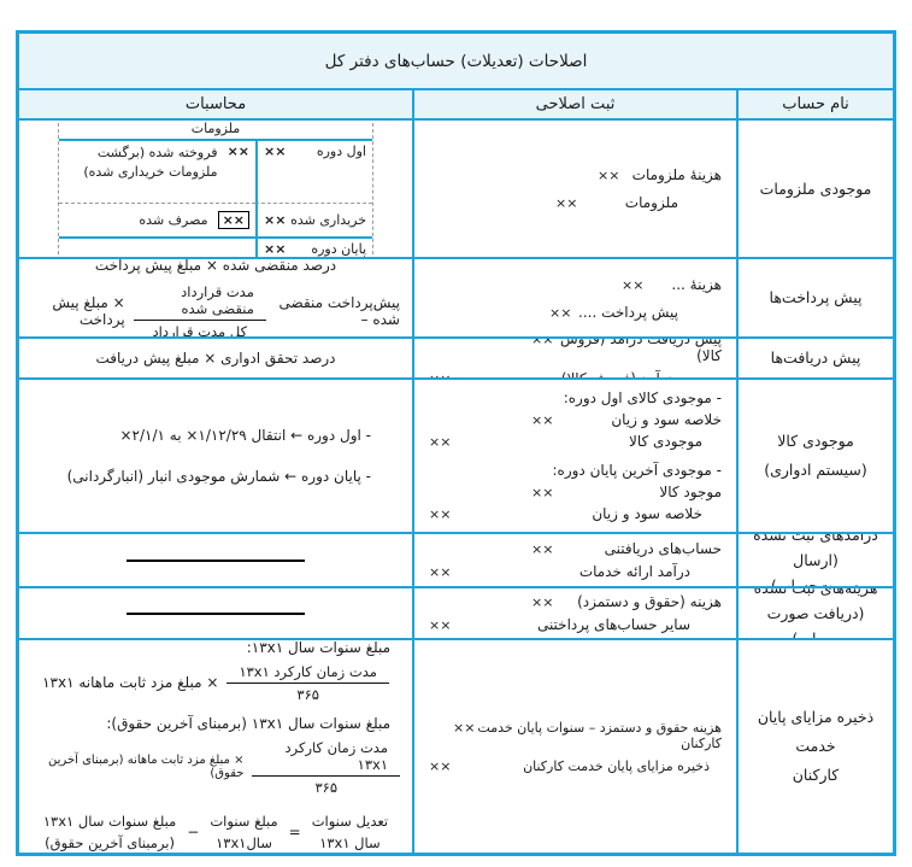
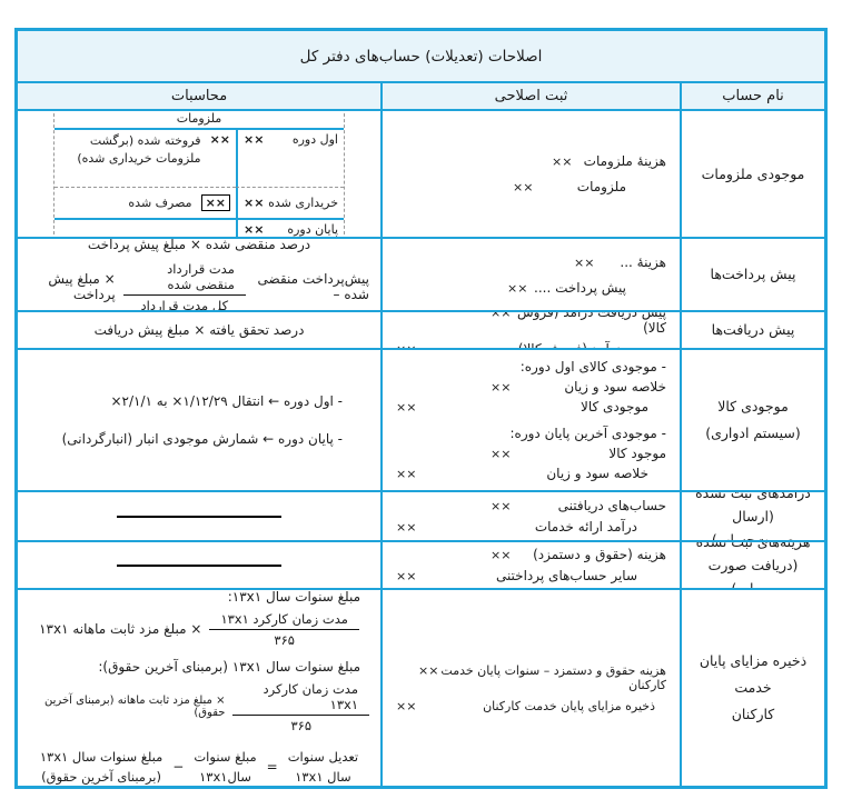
  اصلاحات (تعدیلات) حساب‌های دفتر کل
  نام حساب
  ثبت اصلاحی
  محاسبات
  موجودی ملزومات
  هزینۀ ملزومات
  ××
  ملزومات
  ××
  ملزومات
  اول دوره
  ××
  ××
  فروخته شده (برگشت ملزومات خریداری شده)
  خریداری شده
  ××
  ××
  مصرف شده
  پایان دوره
  ××
  پیش پرداخت‌ها
  هزینۀ ...
  ××
  پیش پرداخت ....
  ××
  درصد منقضی شده × مبلغ پیش پرداخت
  پیش‌پرداخت منقضی شده –
  مدت قرارداد منقضی شده
  کل مدت قرارداد
  × مبلغ پیش پرداخت
  پیش دریافت‌ها
  پیش دریافت درآمد (فروش کالا)
  ××
- درصد تحقق ادواری × مبلغ پیش دریافت
+ درصد تحقق یافته × مبلغ پیش دریافت
  موجودی کالا
  (سیستم ادواری)
  - موجودی کالای اول دوره:
  خلاصه سود و زیان
  ××
  موجودی کالا
  ××
  - موجودی آخرین پایان دوره:
  موجود کالا
  ××
  خلاصه سود و زیان
  ××
  - اول دوره ← انتقال ×۱/۱۲/۲۹ به ×۲/۱/۱
  - پایان دوره ← شمارش موجودی انبار (انبارگردانی)
  درآمدهای ثبت نشده (ارسال
  صورت‌حساب)
  حساب‌های دریافتنی
  ××
  درآمد ارائه خدمات
  ××
  هزینه‌های ثبت نشده
  هزینه (حقوق و دستمزد)
  ××
  سایر حساب‌های پرداختنی
  ××
  ذخیره مزایای پایان خدمت
  کارکنان
  هزینه حقوق و دستمزد – سنوات پایان خدمت کارکنان
  ××
  ذخیره مزایای پایان خدمت کارکنان
  ××
  مبلغ سنوات سال ۱۳x۱⁩:
  مدت زمان کارکرد ۱۳x۱
  ۳۶۵
  × مبلغ مزد ثابت ماهانه ۱۳x۱
  مبلغ سنوات سال ۱۳x۱ (برمبنای آخرین حقوق):
  مدت زمان کارکرد ۱۳x۱
  ۳۶۵
  × مبلغ مزد ثابت ماهانه (برمبنای آخرین حقوق)
  تعدیل سنوات
  سال ۱۳x۱
  =
  مبلغ سنوات
  سال۱۳x۱
  −
  مبلغ سنوات سال ۱۳x۱
  (برمبنای آخرین حقوق)
